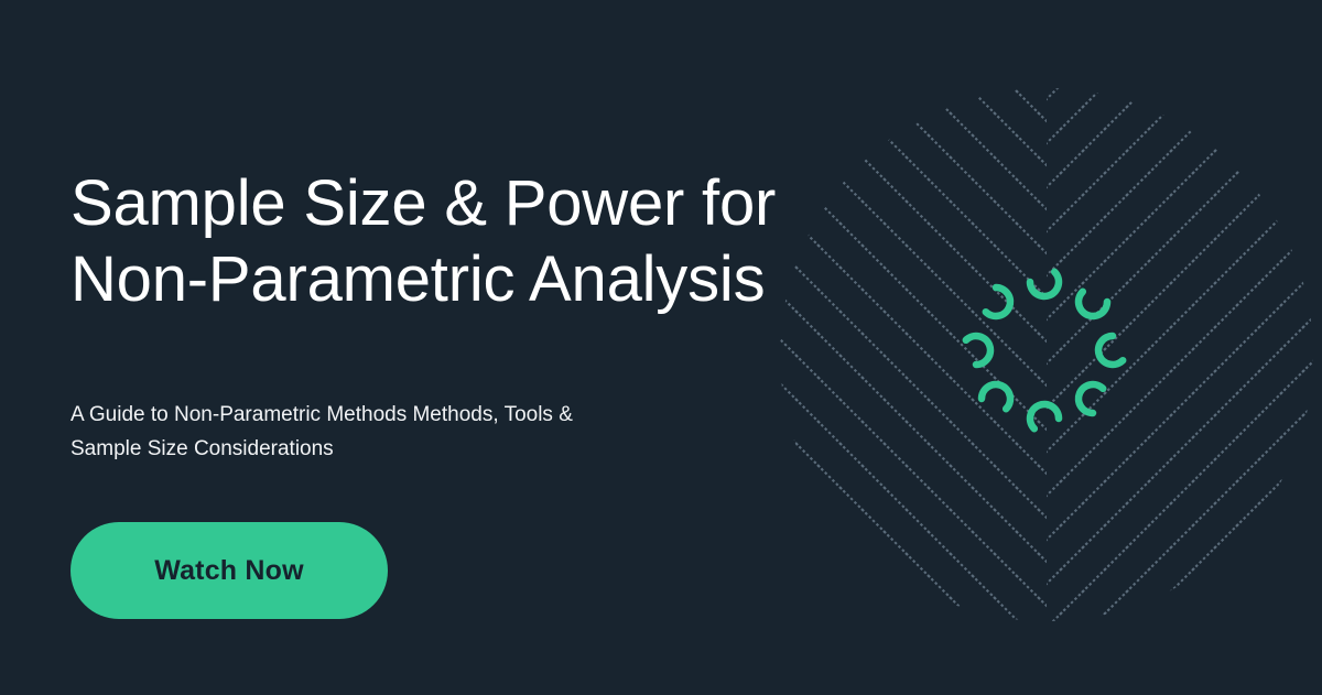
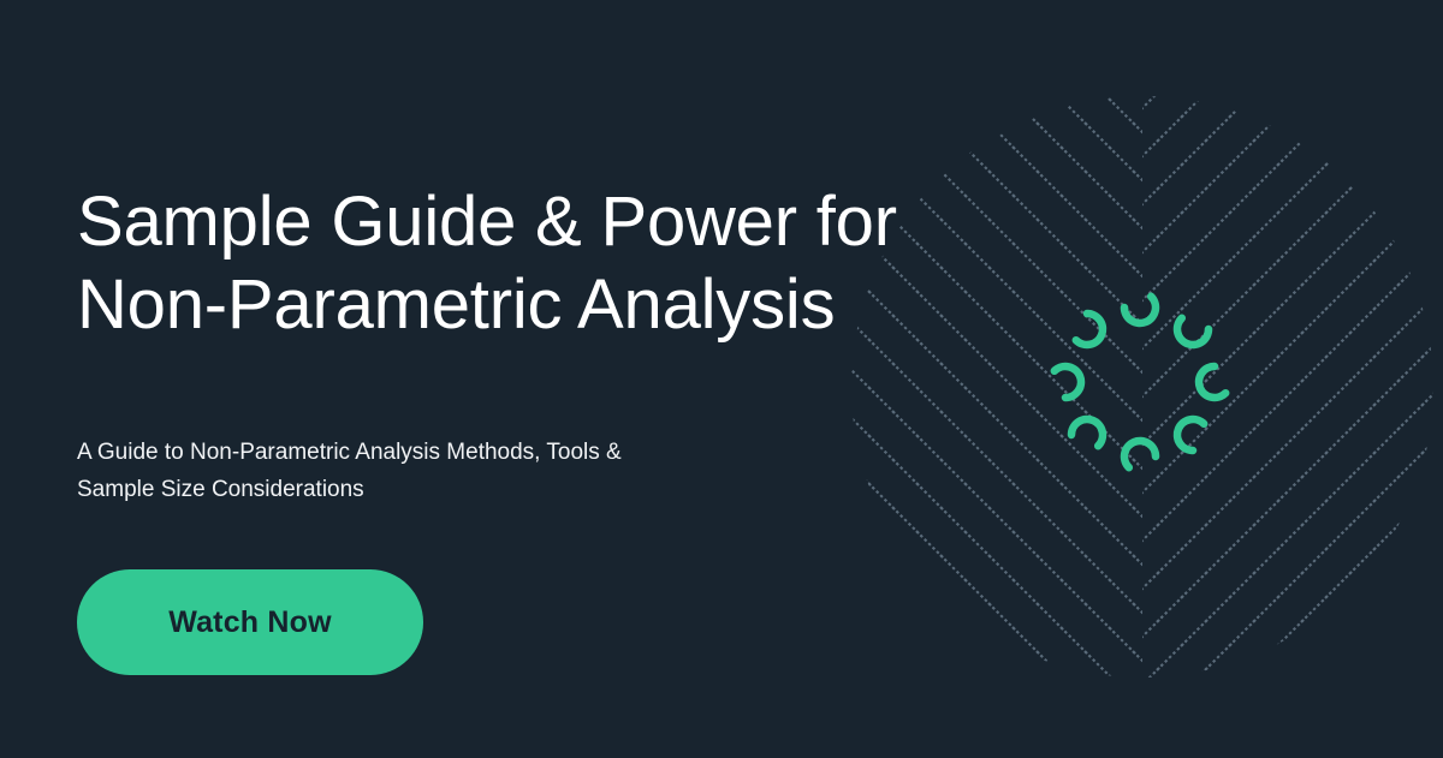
- Sample Size & Power for
+ Sample Guide & Power for
  Non-Parametric Analysis
- A Guide to Non-Parametric Methods Methods, Tools &
+ A Guide to Non-Parametric Analysis Methods, Tools &
  Sample Size Considerations
  Watch Now
